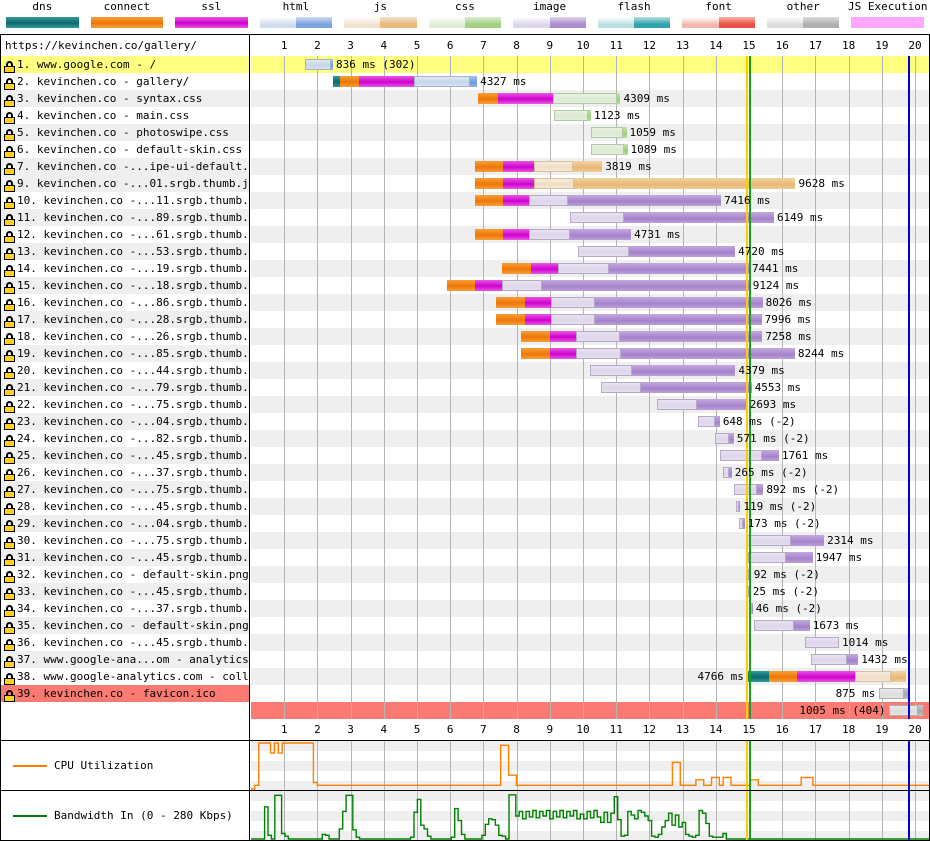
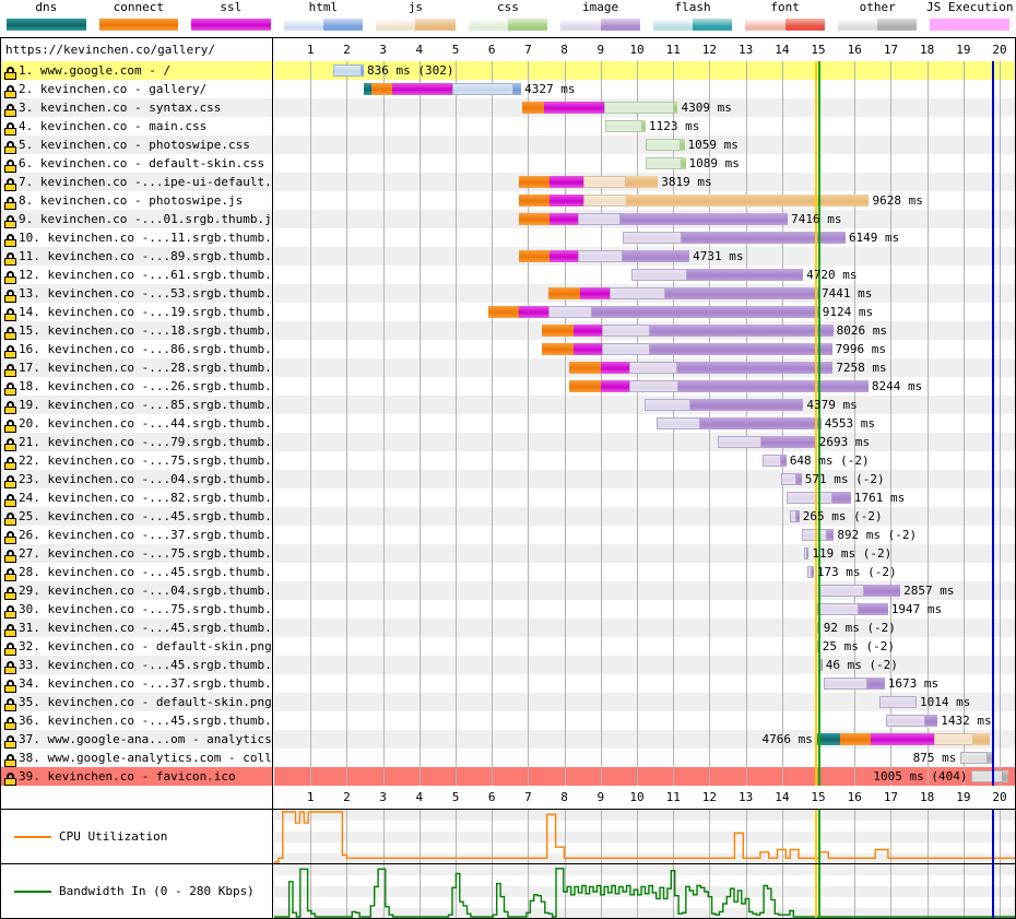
  dns
  connect
  ssl
  html
  js
  css
  image
  flash
  font
  other
  JS Execution
  https://kevinchen.co/gallery/
  1. www.google.com - /
  2. kevinchen.co - gallery/
  3. kevinchen.co - syntax.css
  4. kevinchen.co - main.css
  5. kevinchen.co - photoswipe.css
  6. kevinchen.co - default-skin.css
  7. kevinchen.co -...ipe-ui-default.
+ 8. kevinchen.co - photoswipe.js
  9. kevinchen.co -...01.srgb.thumb.j
  10. kevinchen.co -...11.srgb.thumb.
  11. kevinchen.co -...89.srgb.thumb.
  12. kevinchen.co -...61.srgb.thumb.
  13. kevinchen.co -...53.srgb.thumb.
  14. kevinchen.co -...19.srgb.thumb.
  15. kevinchen.co -...18.srgb.thumb.
  16. kevinchen.co -...86.srgb.thumb.
  17. kevinchen.co -...28.srgb.thumb.
  18. kevinchen.co -...26.srgb.thumb.
  19. kevinchen.co -...85.srgb.thumb.
  20. kevinchen.co -...44.srgb.thumb.
  21. kevinchen.co -...79.srgb.thumb.
  22. kevinchen.co -...75.srgb.thumb.
  23. kevinchen.co -...04.srgb.thumb.
  24. kevinchen.co -...82.srgb.thumb.
  25. kevinchen.co -...45.srgb.thumb.
  26. kevinchen.co -...37.srgb.thumb.
  27. kevinchen.co -...75.srgb.thumb.
  28. kevinchen.co -...45.srgb.thumb.
  29. kevinchen.co -...04.srgb.thumb.
  30. kevinchen.co -...75.srgb.thumb.
  31. kevinchen.co -...45.srgb.thumb.
  32. kevinchen.co - default-skin.png
  33. kevinchen.co -...45.srgb.thumb.
  34. kevinchen.co -...37.srgb.thumb.
  35. kevinchen.co - default-skin.png
  36. kevinchen.co -...45.srgb.thumb.
  37. www.google-ana...om - analytics
  38. www.google-analytics.com - coll
  39. kevinchen.co - favicon.ico
  1
  2
  3
  4
  5
  6
  7
  8
  9
  10
  11
  12
  13
  14
  15
  16
  17
  18
  19
  20
  836 ms (302)
  4327 ms
  4309 ms
  1123 ms
  1059 ms
  1089 ms
  3819 ms
  9628 ms
  7416 ms
  6149 ms
  4731 ms
  4720 ms
  7441 ms
  9124 ms
  8026 ms
  7996 ms
  7258 ms
  8244 ms
  4379 ms
  4553 ms
  2693 ms
  648 ms (-2)
  571 ms (-2)
  1761 ms
  265 ms (-2)
  892 ms (-2)
  119 ms (-2)
  173 ms (-2)
- 2314 ms
+ 2857 ms
  1947 ms
  92 ms (-2)
  25 ms (-2)
  46 ms (-2)
  1673 ms
  1014 ms
  1432 ms
  4766 ms
  875 ms
  1005 ms (404)
  1
  2
  3
  4
  5
  6
  7
  8
  9
  10
  11
  12
  13
  14
  15
  16
  17
  18
  19
  20
  CPU Utilization
  Bandwidth In (0 - 280 Kbps)
